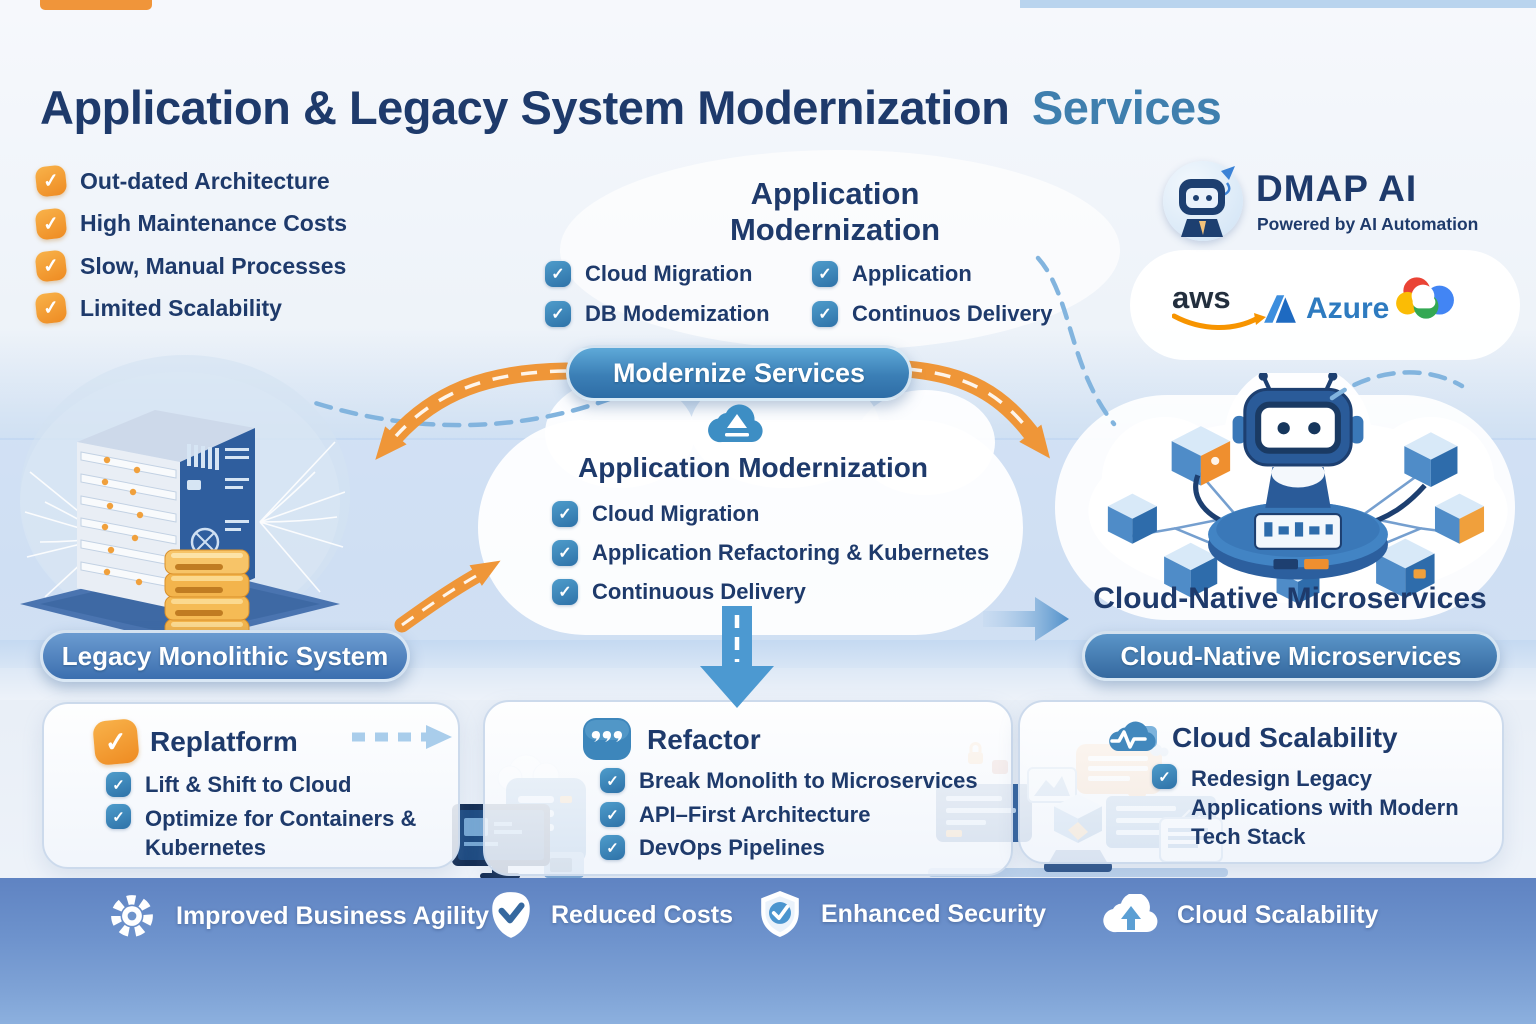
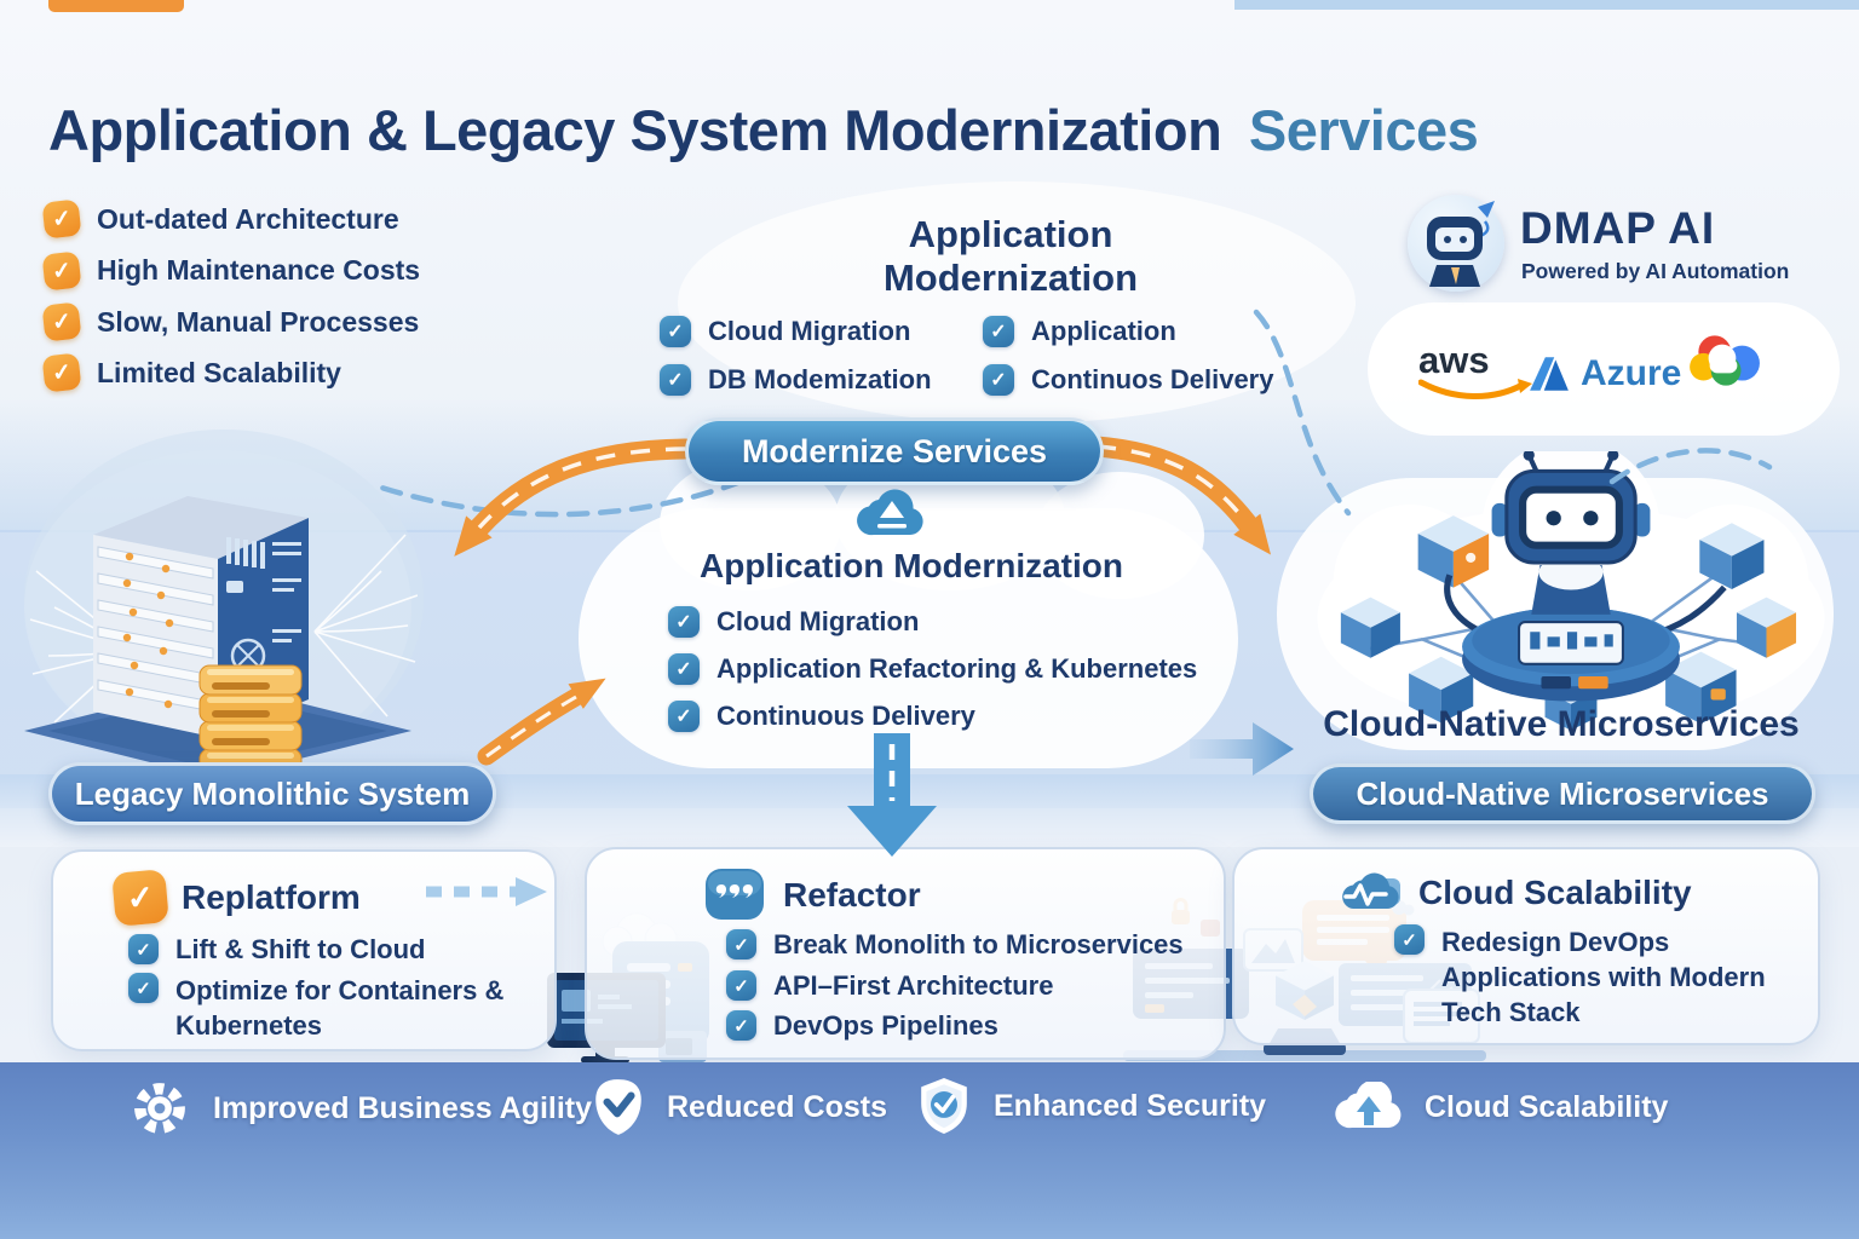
  Application & Legacy System Modernization Services
  Out-dated Architecture
  High Maintenance Costs
  Slow, Manual Processes
  Limited Scalability
  Application Modernization
  ✓
  Cloud Migration
  ✓
  DB Modemization
  ✓
  Application
  ✓
  Continuos Delivery
  DMAP AI
  Powered by AI Automation
  aws
  Azure
  Modernize Services
  Application Modernization
  ✓
  Cloud Migration
  ✓
  Application Refactoring & Kubernetes
  ✓
  Continuous Delivery
  Legacy Monolithic System
  Cloud-Native Microservices
  Cloud-Native Microservices
  Replatform
  ✓
  Lift & Shift to Cloud
  ✓
  Optimize for Containers & Kubernetes
  Refactor
  ✓
  Break Monolith to Microservices
  ✓
  API–First Architecture
  ✓
  DevOps Pipelines
  Cloud Scalability
  ✓
- Redesign Legacy Applications with Modern Tech Stack
+ Redesign DevOps Applications with Modern Tech Stack
  Improved Business Agility
  Reduced Costs
  Enhanced Security
  Cloud Scalability
